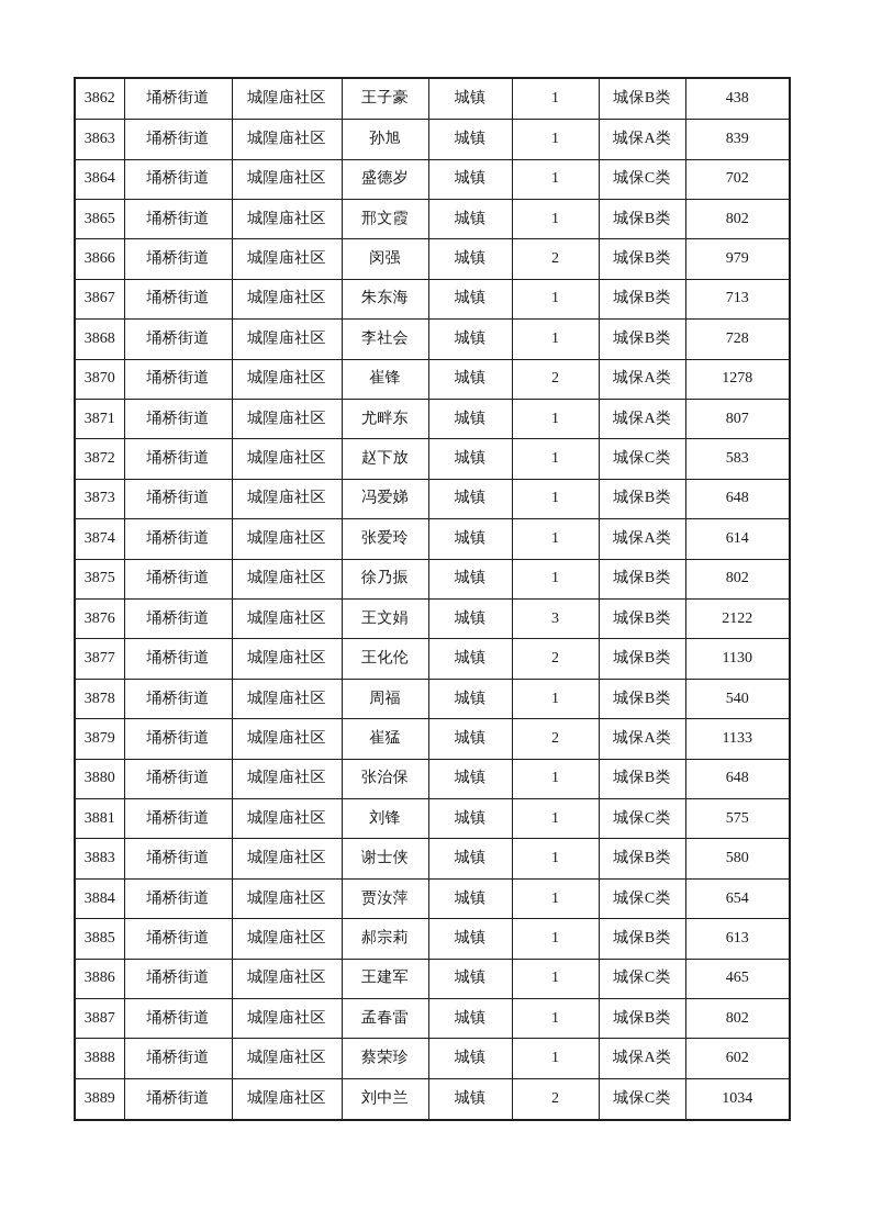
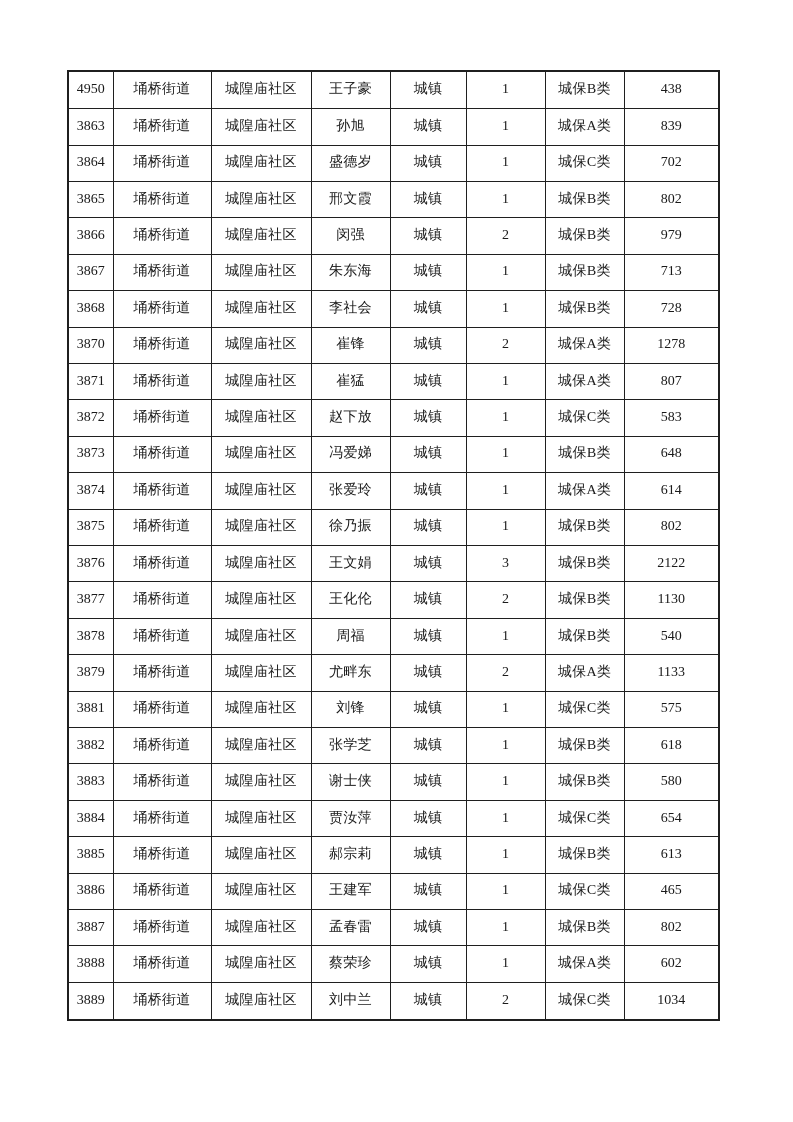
- 3862	埇桥街道	城隍庙社区	王子豪	城镇	1	城保B类	438
+ 4950	埇桥街道	城隍庙社区	王子豪	城镇	1	城保B类	438
  3863	埇桥街道	城隍庙社区	孙旭	城镇	1	城保A类	839
  3864	埇桥街道	城隍庙社区	盛德岁	城镇	1	城保C类	702
  3865	埇桥街道	城隍庙社区	邢文霞	城镇	1	城保B类	802
  3866	埇桥街道	城隍庙社区	闵强	城镇	2	城保B类	979
  3867	埇桥街道	城隍庙社区	朱东海	城镇	1	城保B类	713
  3868	埇桥街道	城隍庙社区	李社会	城镇	1	城保B类	728
  3870	埇桥街道	城隍庙社区	崔锋	城镇	2	城保A类	1278
- 3871	埇桥街道	城隍庙社区	尤畔东	城镇	1	城保A类	807
+ 3871	埇桥街道	城隍庙社区	崔猛	城镇	1	城保A类	807
  3872	埇桥街道	城隍庙社区	赵下放	城镇	1	城保C类	583
  3873	埇桥街道	城隍庙社区	冯爱娣	城镇	1	城保B类	648
  3874	埇桥街道	城隍庙社区	张爱玲	城镇	1	城保A类	614
  3875	埇桥街道	城隍庙社区	徐乃振	城镇	1	城保B类	802
  3876	埇桥街道	城隍庙社区	王文娟	城镇	3	城保B类	2122
  3877	埇桥街道	城隍庙社区	王化伦	城镇	2	城保B类	1130
  3878	埇桥街道	城隍庙社区	周福	城镇	1	城保B类	540
- 3879	埇桥街道	城隍庙社区	崔猛	城镇	2	城保A类	1133
+ 3879	埇桥街道	城隍庙社区	尤畔东	城镇	2	城保A类	1133
- 3880	埇桥街道	城隍庙社区	张治保	城镇	1	城保B类	648
  3881	埇桥街道	城隍庙社区	刘锋	城镇	1	城保C类	575
+ 3882	埇桥街道	城隍庙社区	张学芝	城镇	1	城保B类	618
  3883	埇桥街道	城隍庙社区	谢士侠	城镇	1	城保B类	580
  3884	埇桥街道	城隍庙社区	贾汝萍	城镇	1	城保C类	654
  3885	埇桥街道	城隍庙社区	郝宗莉	城镇	1	城保B类	613
  3886	埇桥街道	城隍庙社区	王建军	城镇	1	城保C类	465
  3887	埇桥街道	城隍庙社区	孟春雷	城镇	1	城保B类	802
  3888	埇桥街道	城隍庙社区	蔡荣珍	城镇	1	城保A类	602
  3889	埇桥街道	城隍庙社区	刘中兰	城镇	2	城保C类	1034
